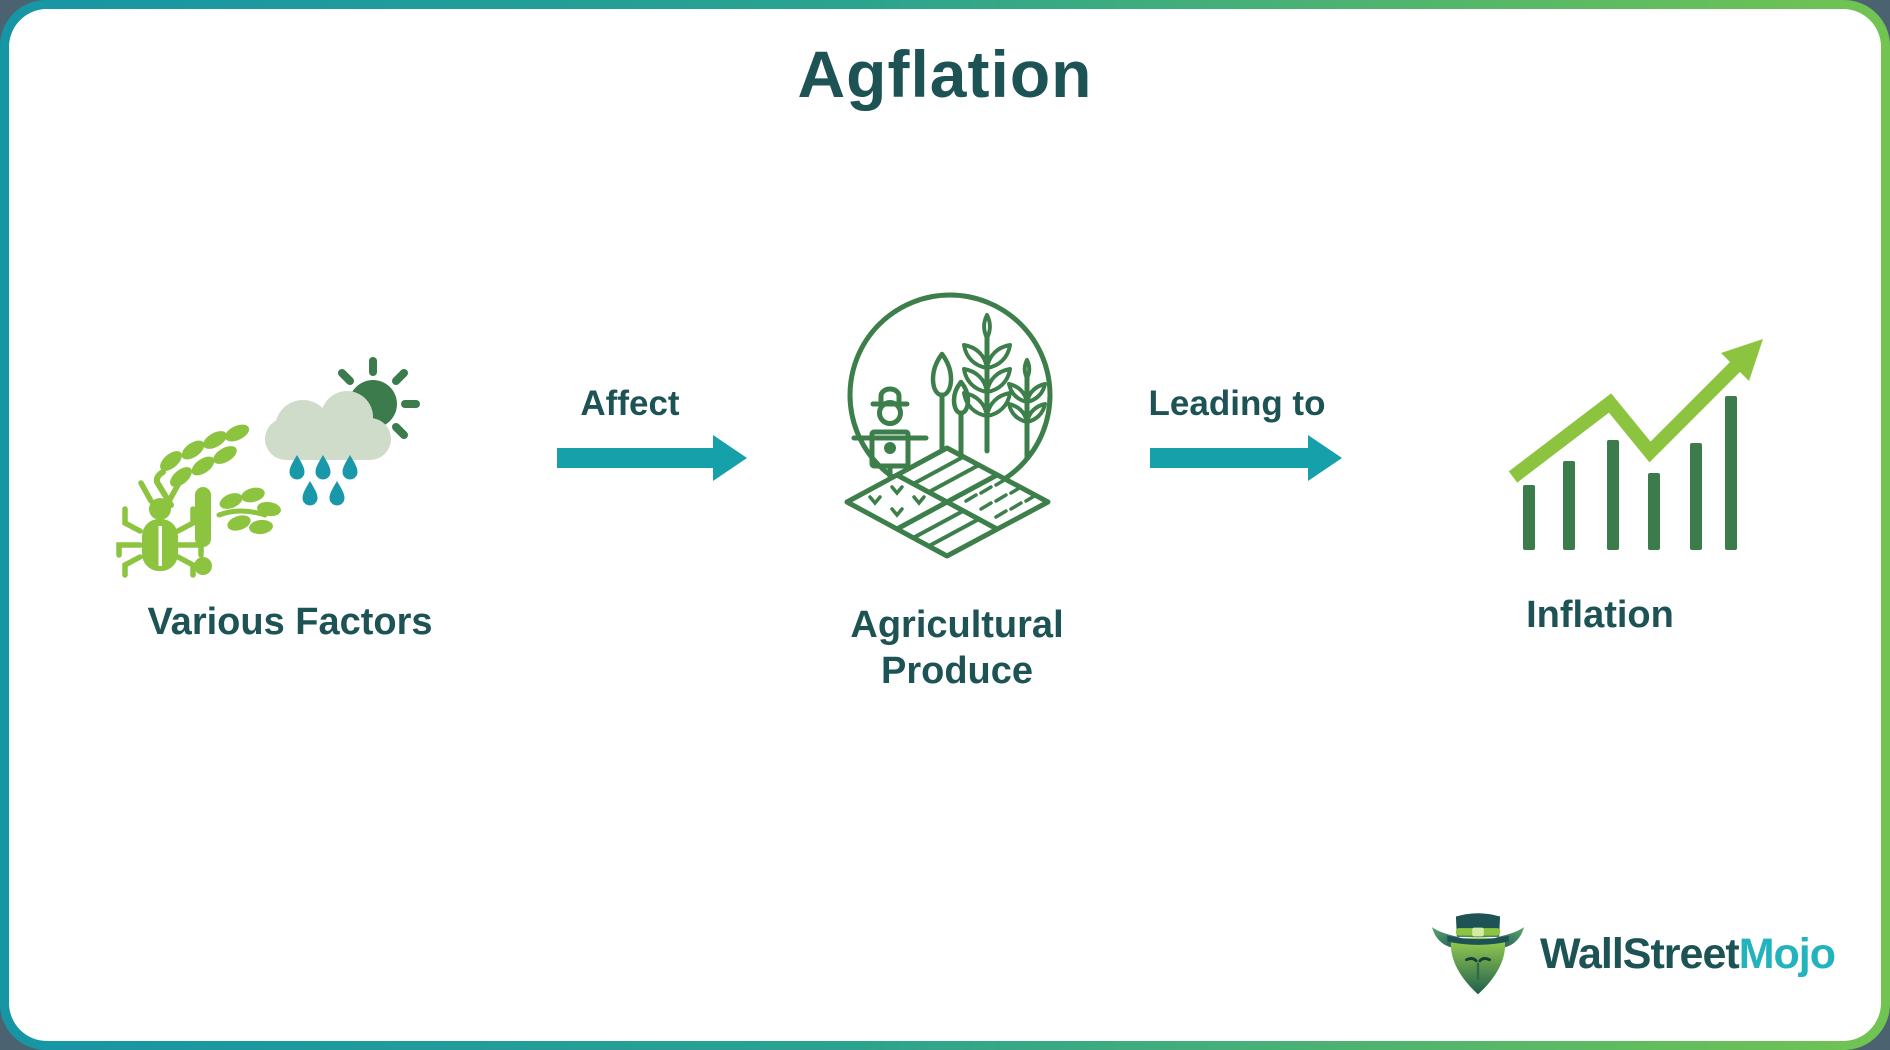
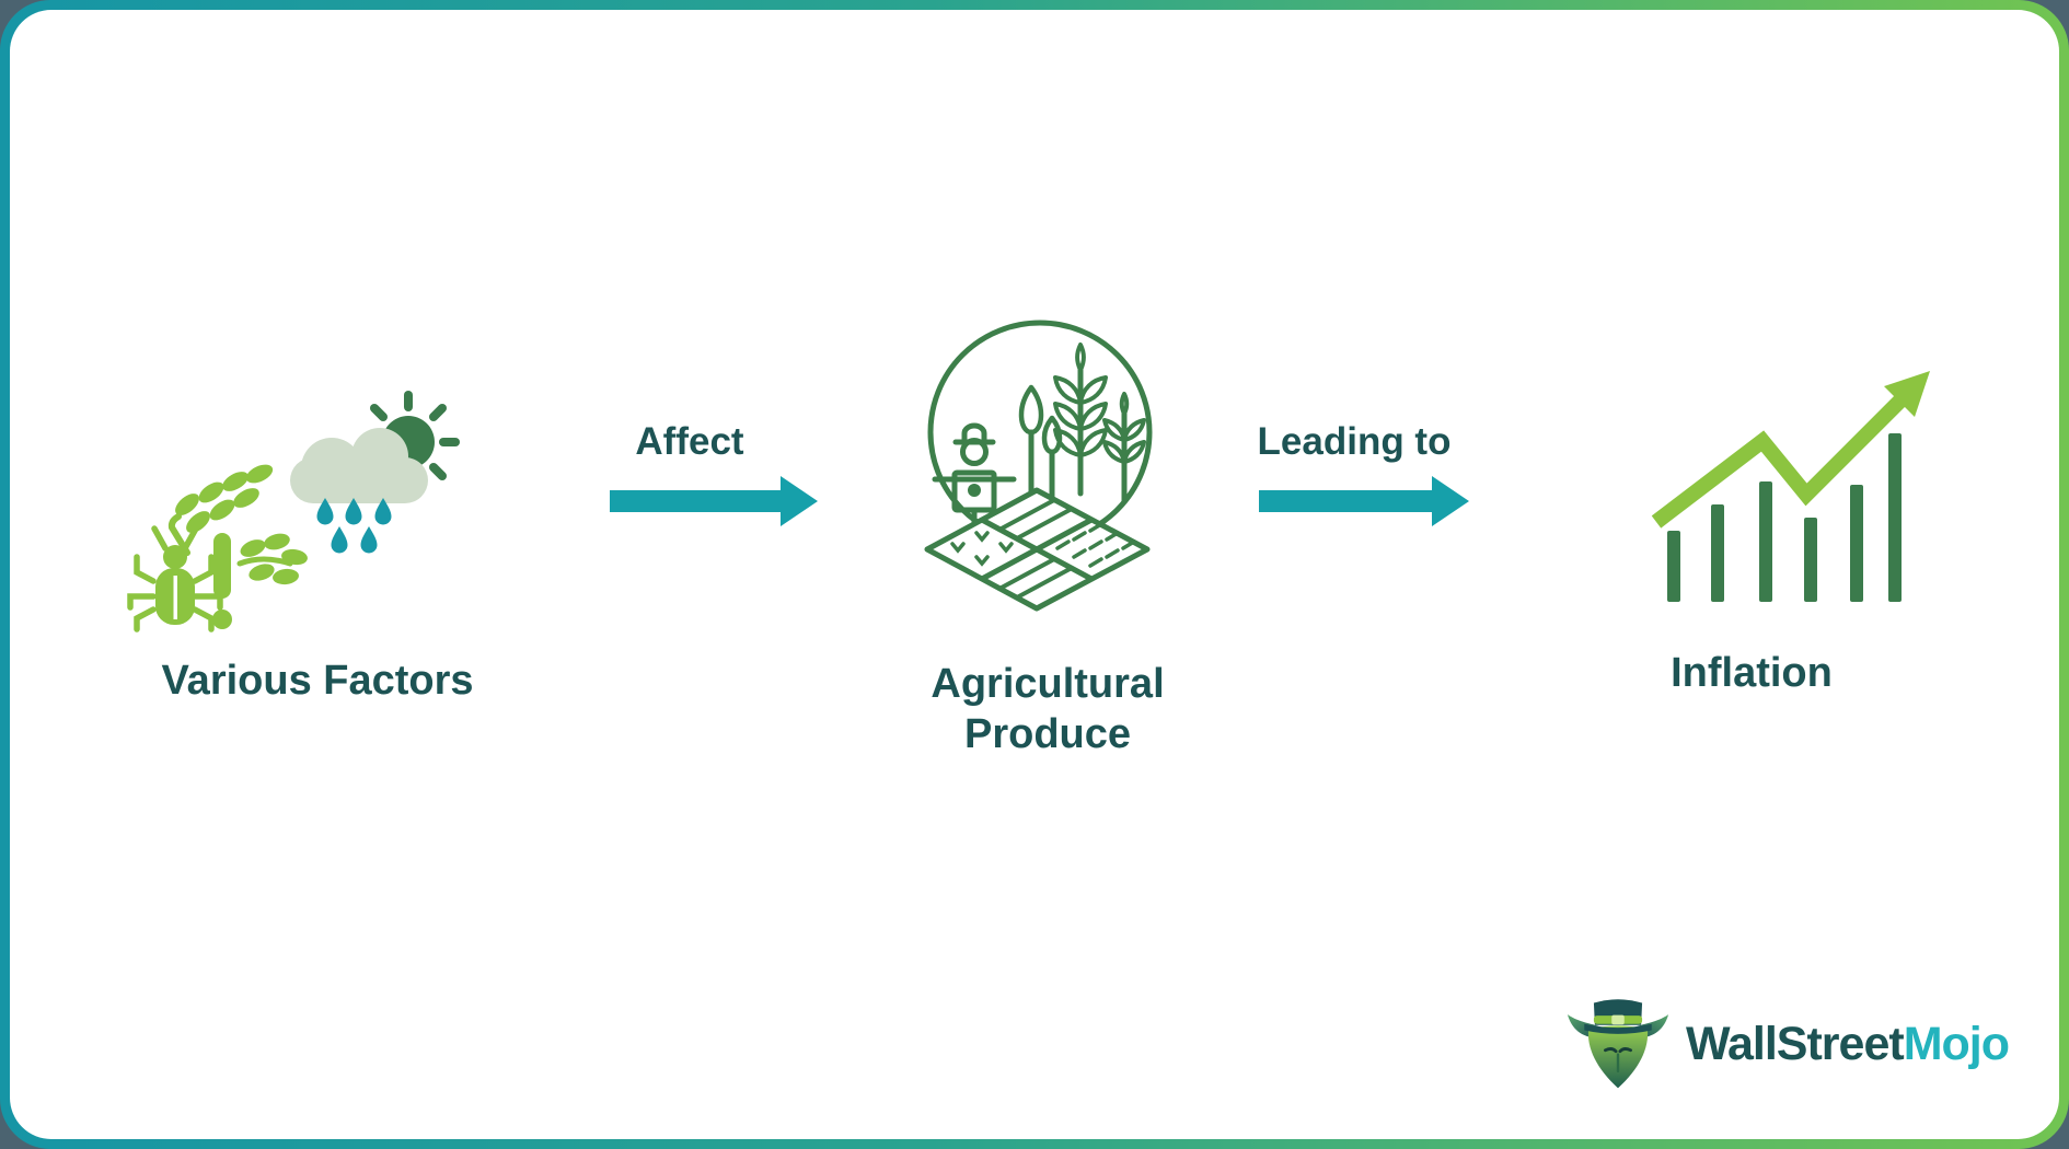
- Agflation
  Affect
  Leading to
  Various Factors
  Agricultural Produce
  Inflation
  WallStreetMojo
